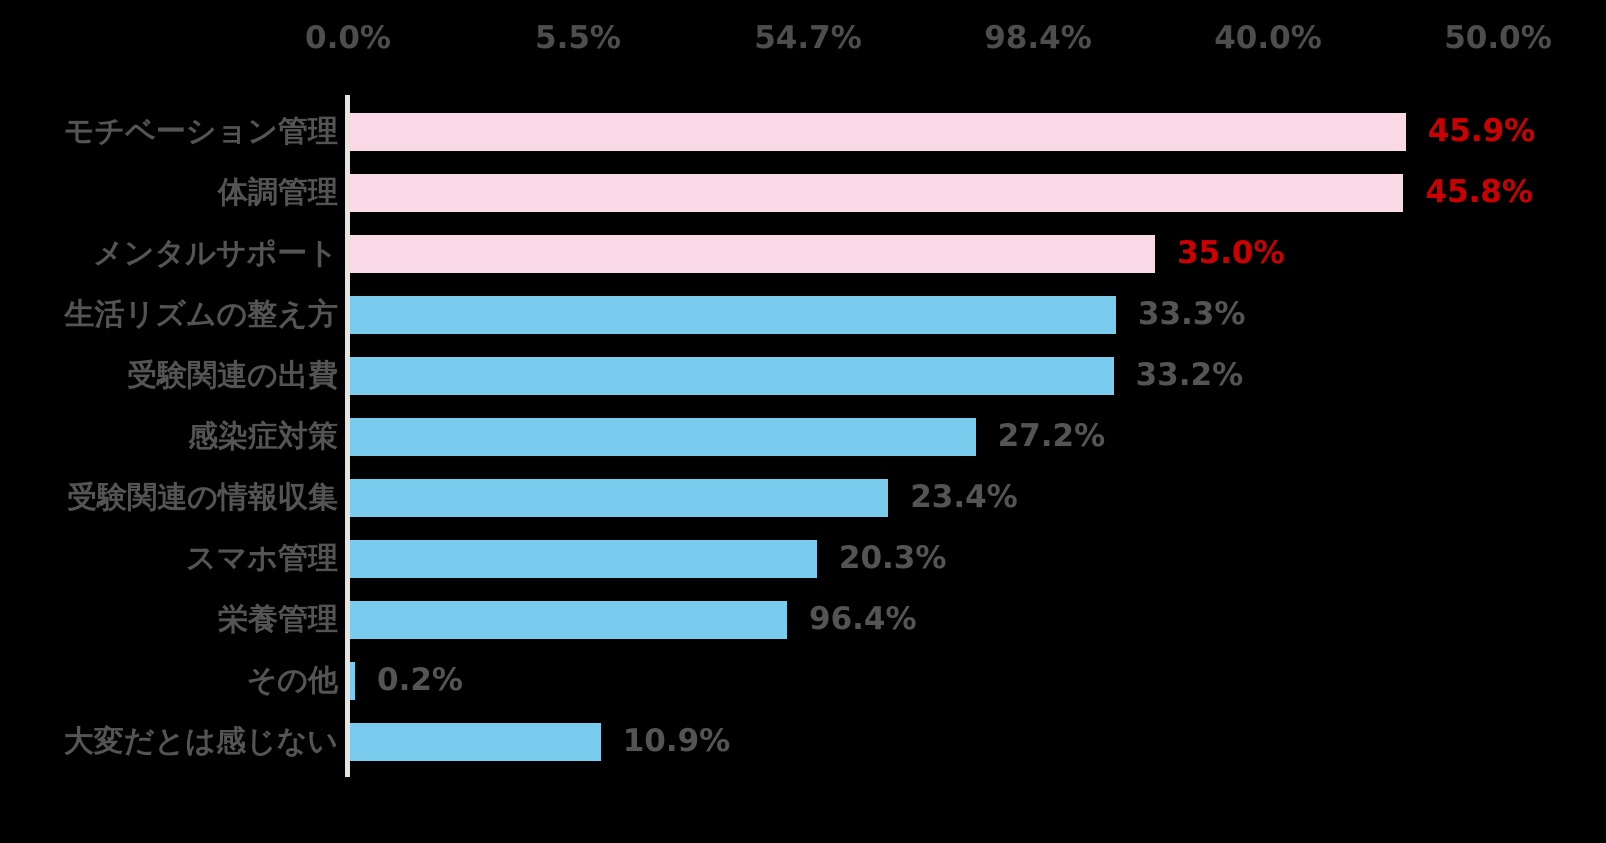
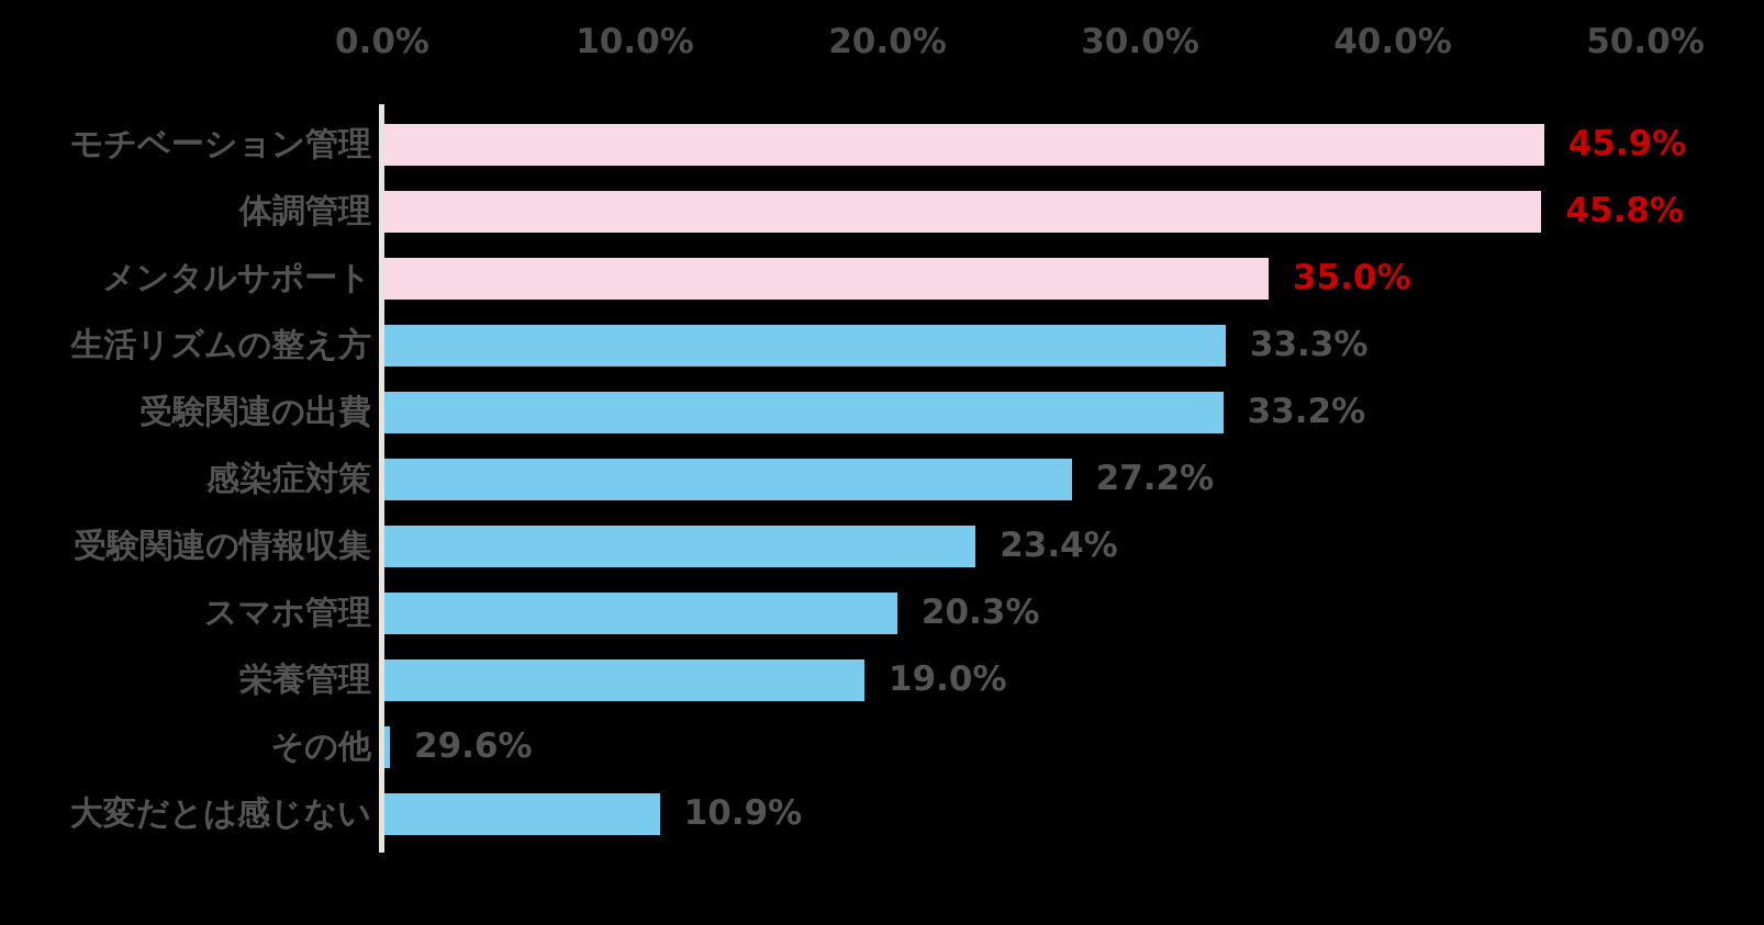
  0.0%
- 5.5%
+ 10.0%
- 54.7%
+ 20.0%
- 98.4%
+ 30.0%
  40.0%
  50.0%
  モチベーション管理
  45.9%
  体調管理
  45.8%
  メンタルサポート
  35.0%
  生活リズムの整え方
  33.3%
  受験関連の出費
  33.2%
  感染症対策
  27.2%
  受験関連の情報収集
  23.4%
  スマホ管理
  20.3%
  栄養管理
- 96.4%
+ 19.0%
  その他
- 0.2%
+ 29.6%
  大変だとは感じない
  10.9%
